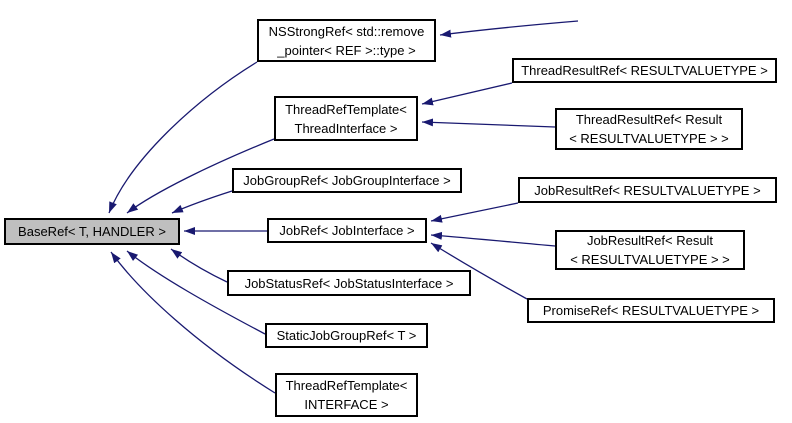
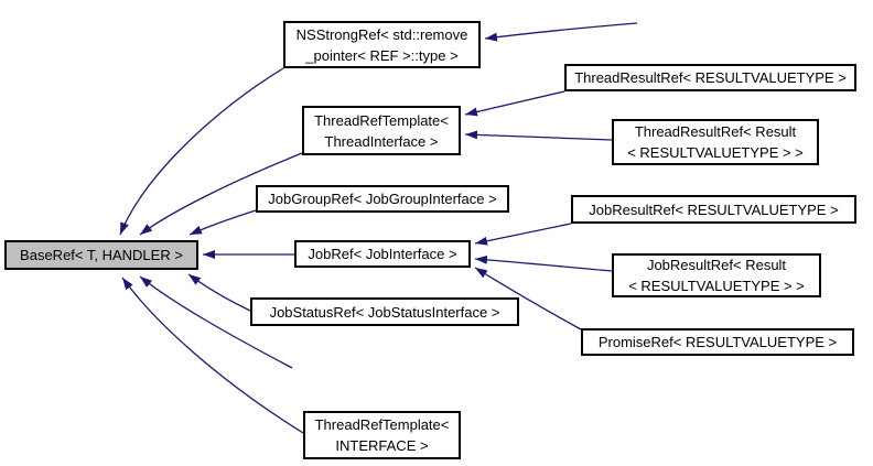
  BaseRef< T, HANDLER >
  NSStrongRef< std::remove
  _pointer< REF >::type >
  ThreadRefTemplate<
  ThreadInterface >
  ThreadResultRef< RESULTVALUETYPE >
  ThreadResultRef< Result
  < RESULTVALUETYPE > >
  JobGroupRef< JobGroupInterface >
  JobRef< JobInterface >
  JobResultRef< RESULTVALUETYPE >
  JobResultRef< Result
  < RESULTVALUETYPE > >
  JobStatusRef< JobStatusInterface >
  PromiseRef< RESULTVALUETYPE >
- StaticJobGroupRef< T >
  ThreadRefTemplate<
  INTERFACE >
